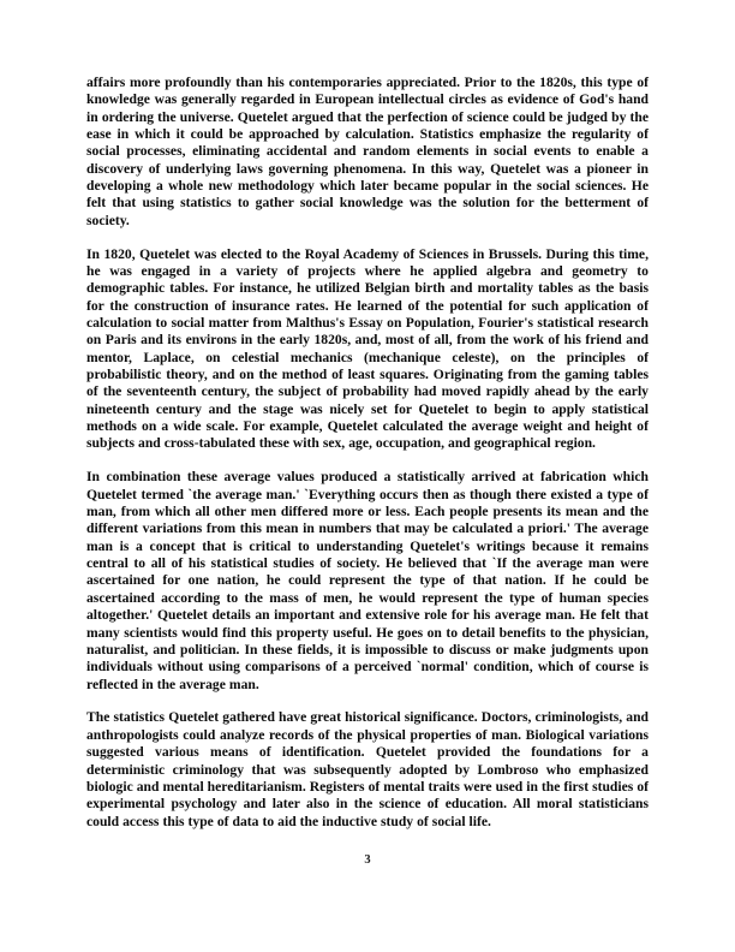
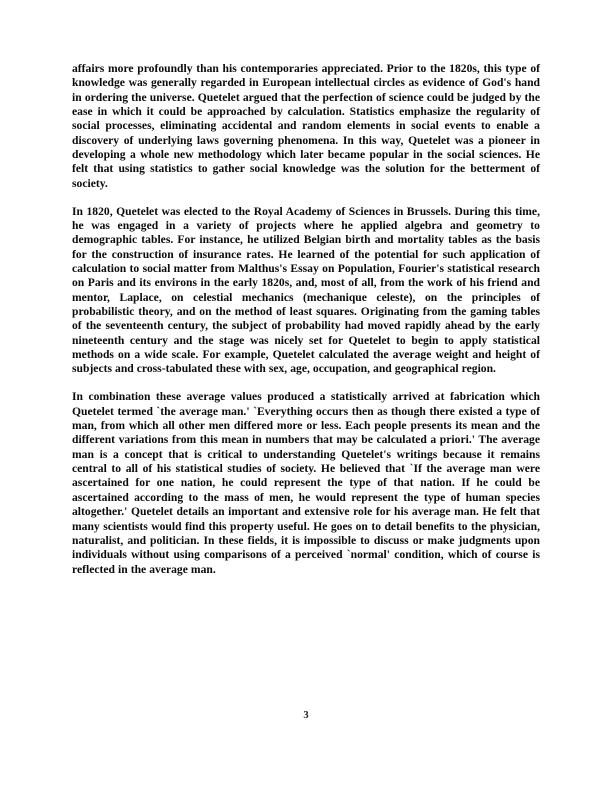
  affairs more profoundly than his contemporaries appreciated. Prior to the 1820s, this type of knowledge was generally regarded in European intellectual circles as evidence of God's hand in ordering the universe. Quetelet argued that the perfection of science could be judged by the ease in which it could be approached by calculation. Statistics emphasize the regularity of social processes, eliminating accidental and random elements in social events to enable a discovery of underlying laws governing phenomena. In this way, Quetelet was a pioneer in developing a whole new methodology which later became popular in the social sciences. He felt that using statistics to gather social knowledge was the solution for the betterment of society.
  In 1820, Quetelet was elected to the Royal Academy of Sciences in Brussels. During this time, he was engaged in a variety of projects where he applied algebra and geometry to demographic tables. For instance, he utilized Belgian birth and mortality tables as the basis for the construction of insurance rates. He learned of the potential for such application of calculation to social matter from Malthus's Essay on Population, Fourier's statistical research on Paris and its environs in the early 1820s, and, most of all, from the work of his friend and mentor, Laplace, on celestial mechanics (mechanique celeste), on the principles of probabilistic theory, and on the method of least squares. Originating from the gaming tables of the seventeenth century, the subject of probability had moved rapidly ahead by the early nineteenth century and the stage was nicely set for Quetelet to begin to apply statistical methods on a wide scale. For example, Quetelet calculated the average weight and height of subjects and cross-tabulated these with sex, age, occupation, and geographical region.
  In combination these average values produced a statistically arrived at fabrication which Quetelet termed `the average man.' `Everything occurs then as though there existed a type of man, from which all other men differed more or less. Each people presents its mean and the different variations from this mean in numbers that may be calculated a priori.' The average man is a concept that is critical to understanding Quetelet's writings because it remains central to all of his statistical studies of society. He believed that `If the average man were ascertained for one nation, he could represent the type of that nation. If he could be ascertained according to the mass of men, he would represent the type of human species altogether.' Quetelet details an important and extensive role for his average man. He felt that many scientists would find this property useful. He goes on to detail benefits to the physician, naturalist, and politician. In these fields, it is impossible to discuss or make judgments upon individuals without using comparisons of a perceived `normal' condition, which of course is reflected in the average man.
- The statistics Quetelet gathered have great historical significance. Doctors, criminologists, and anthropologists could analyze records of the physical properties of man. Biological variations suggested various means of identification. Quetelet provided the foundations for a deterministic criminology that was subsequently adopted by Lombroso who emphasized biologic and mental hereditarianism. Registers of mental traits were used in the first studies of experimental psychology and later also in the science of education. All moral statisticians could access this type of data to aid the inductive study of social life.
  3
